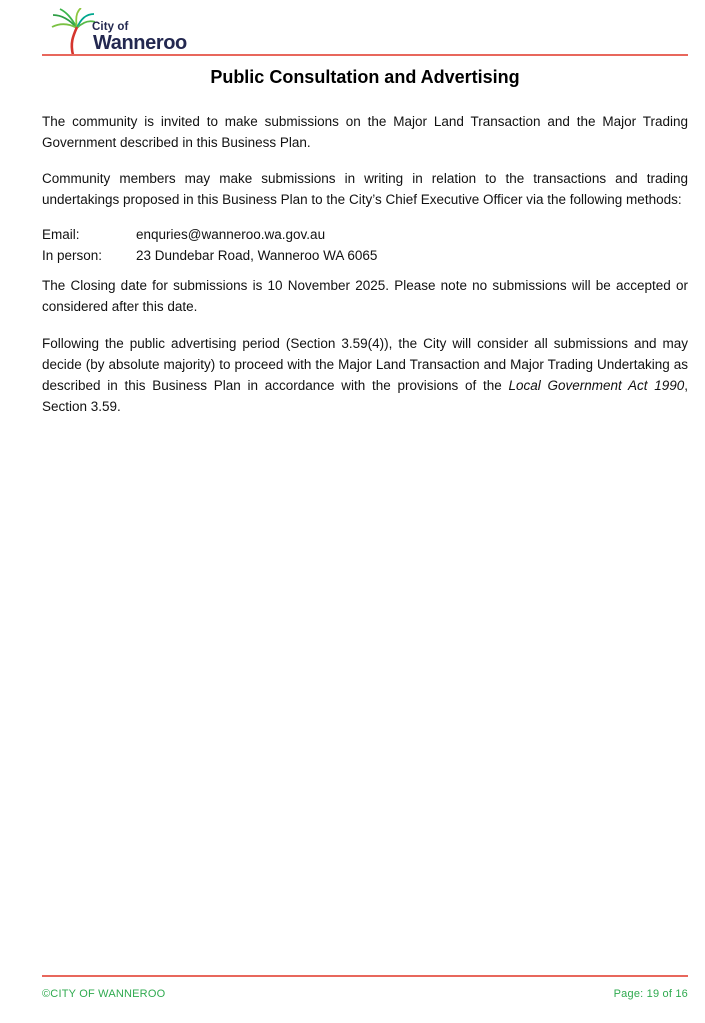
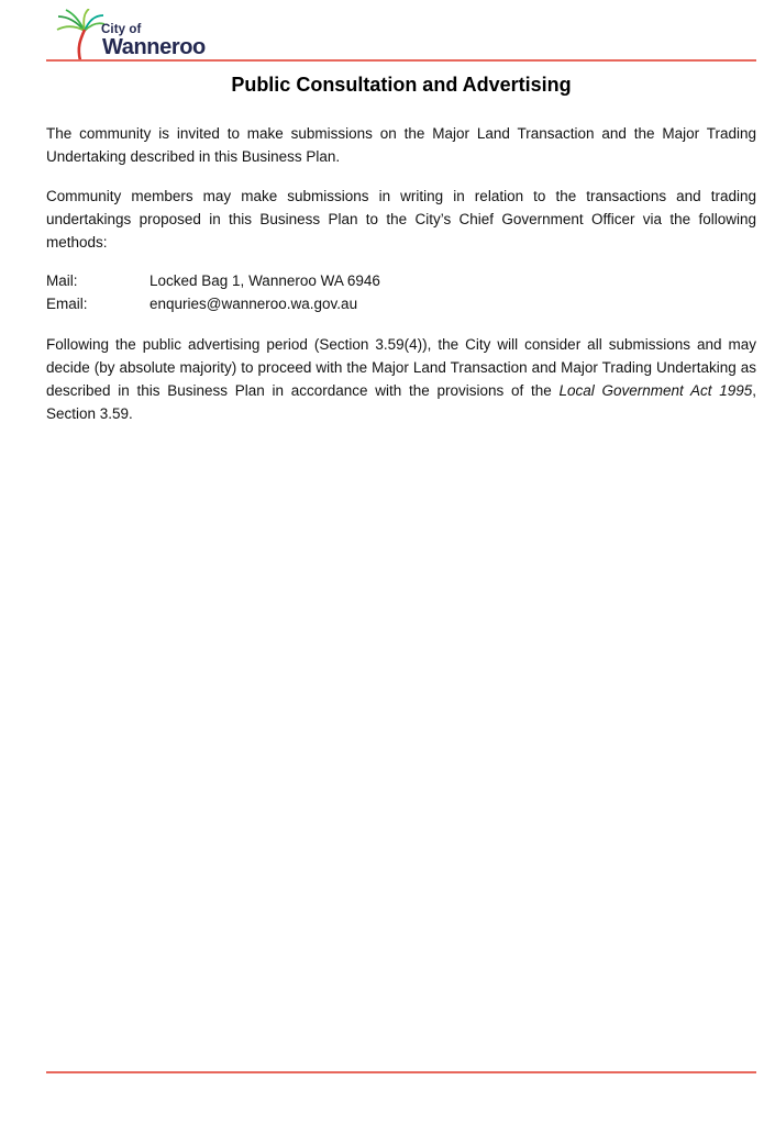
  City of
  Wanneroo
  Public Consultation and Advertising
- The community is invited to make submissions on the Major Land Transaction and the Major Trading Government described in this Business Plan.
+ The community is invited to make submissions on the Major Land Transaction and the Major Trading Undertaking described in this Business Plan.
- Community members may make submissions in writing in relation to the transactions and trading undertakings proposed in this Business Plan to the City’s Chief Executive Officer via the following methods:
+ Community members may make submissions in writing in relation to the transactions and trading undertakings proposed in this Business Plan to the City’s Chief Government Officer via the following methods:
+ Mail:
+ Locked Bag 1, Wanneroo WA 6946
  Email:
  enquries@wanneroo.wa.gov.au
- In person:
- 23 Dundebar Road, Wanneroo WA 6065
- The Closing date for submissions is 10 November 2025. Please note no submissions will be accepted or considered after this date.
- Following the public advertising period (Section 3.59(4)), the City will consider all submissions and may decide (by absolute majority) to proceed with the Major Land Transaction and Major Trading Undertaking as described in this Business Plan in accordance with the provisions of the Local Government Act 1990, Section 3.59.
+ Following the public advertising period (Section 3.59(4)), the City will consider all submissions and may decide (by absolute majority) to proceed with the Major Land Transaction and Major Trading Undertaking as described in this Business Plan in accordance with the provisions of the Local Government Act 1995, Section 3.59.
- ©CITY OF WANNEROO
- Page: 19 of 16
